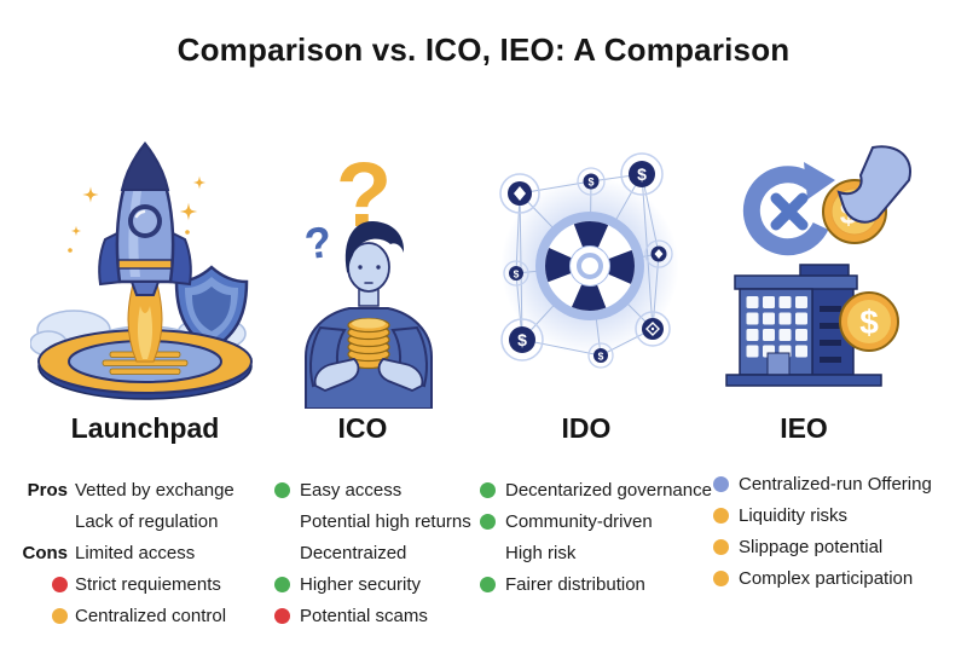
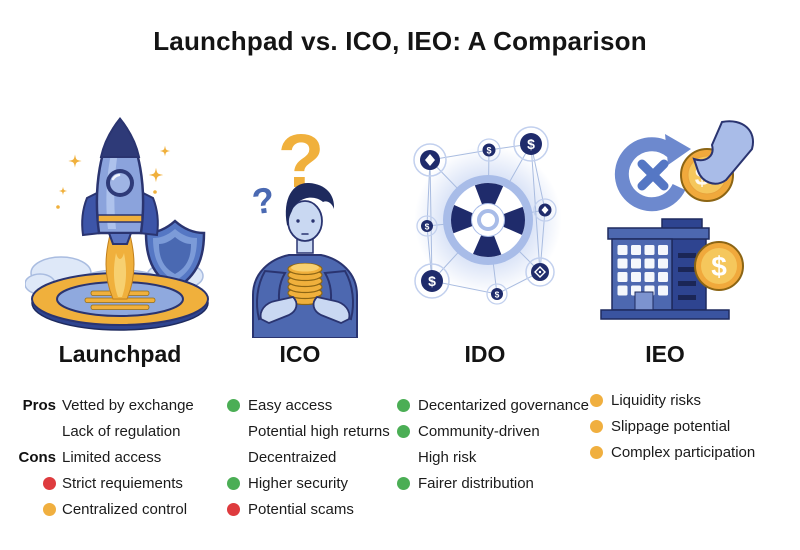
- Comparison vs. ICO, IEO: A Comparison
+ Launchpad vs. ICO, IEO: A Comparison
  ?
  $
  $
  $
  $
  $
  $
  Launchpad
  ICO
  IDO
  IEO
  Pros
  Vetted by exchange
  Lack of regulation
  Cons
  Limited access
  Strict requiements
  Centralized control
  Easy access
  Potential high returns
  Decentraized
  Higher security
  Potential scams
  Decentarized governance
  Community-driven
  High risk
  Fairer distribution
- Centralized-run Offering
  Liquidity risks
  Slippage potential
  Complex participation
